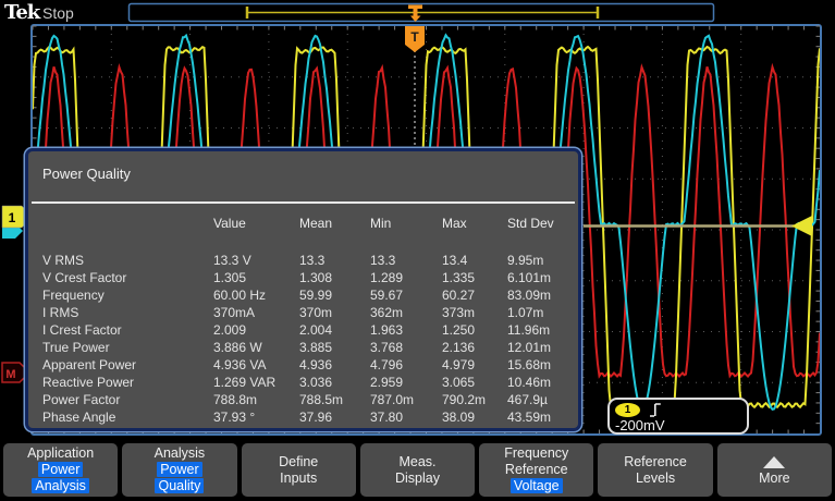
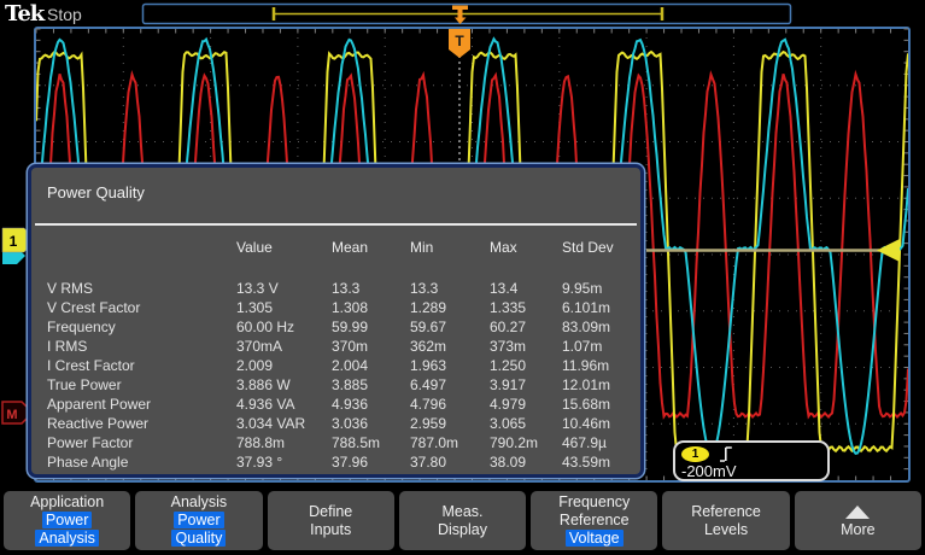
  Tek
  Stop
  T
  1
  M
  Power Quality
  Value
  Mean
  Min
  Max
  Std Dev
  V RMS
  13.3 V
  13.3
  13.3
  13.4
  9.95m
  V Crest Factor
  1.305
  1.308
  1.289
  1.335
  6.101m
  Frequency
  60.00 Hz
  59.99
  59.67
  60.27
  83.09m
  I RMS
  370mA
  370m
  362m
  373m
  1.07m
  I Crest Factor
  2.009
  2.004
  1.963
  1.250
  11.96m
  True Power
  3.886 W
  3.885
- 3.768
+ 6.497
- 2.136
+ 3.917
  12.01m
  Apparent Power
  4.936 VA
  4.936
  4.796
  4.979
  15.68m
  Reactive Power
- 1.269 VAR
+ 3.034 VAR
  3.036
  2.959
  3.065
  10.46m
  Power Factor
  788.8m
  788.5m
  787.0m
  790.2m
  467.9µ
  Phase Angle
  37.93 °
  37.96
  37.80
  38.09
  43.59m
  1
  -200mV
  Application
  Power
  Analysis
  Analysis
  Power
  Quality
  Define
  Inputs
  Meas.
  Display
  Frequency
  Reference
  Voltage
  Reference
  Levels
  More
